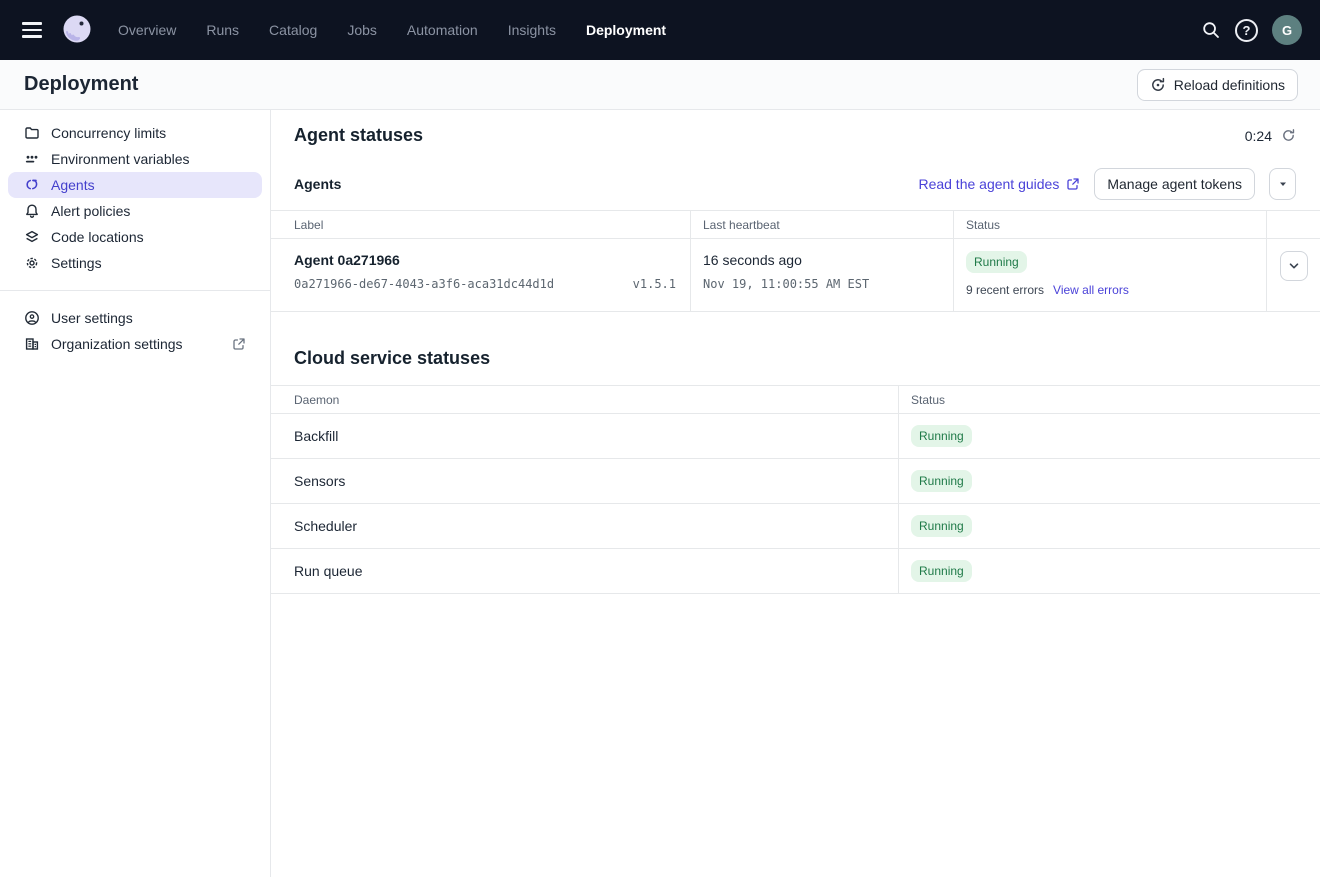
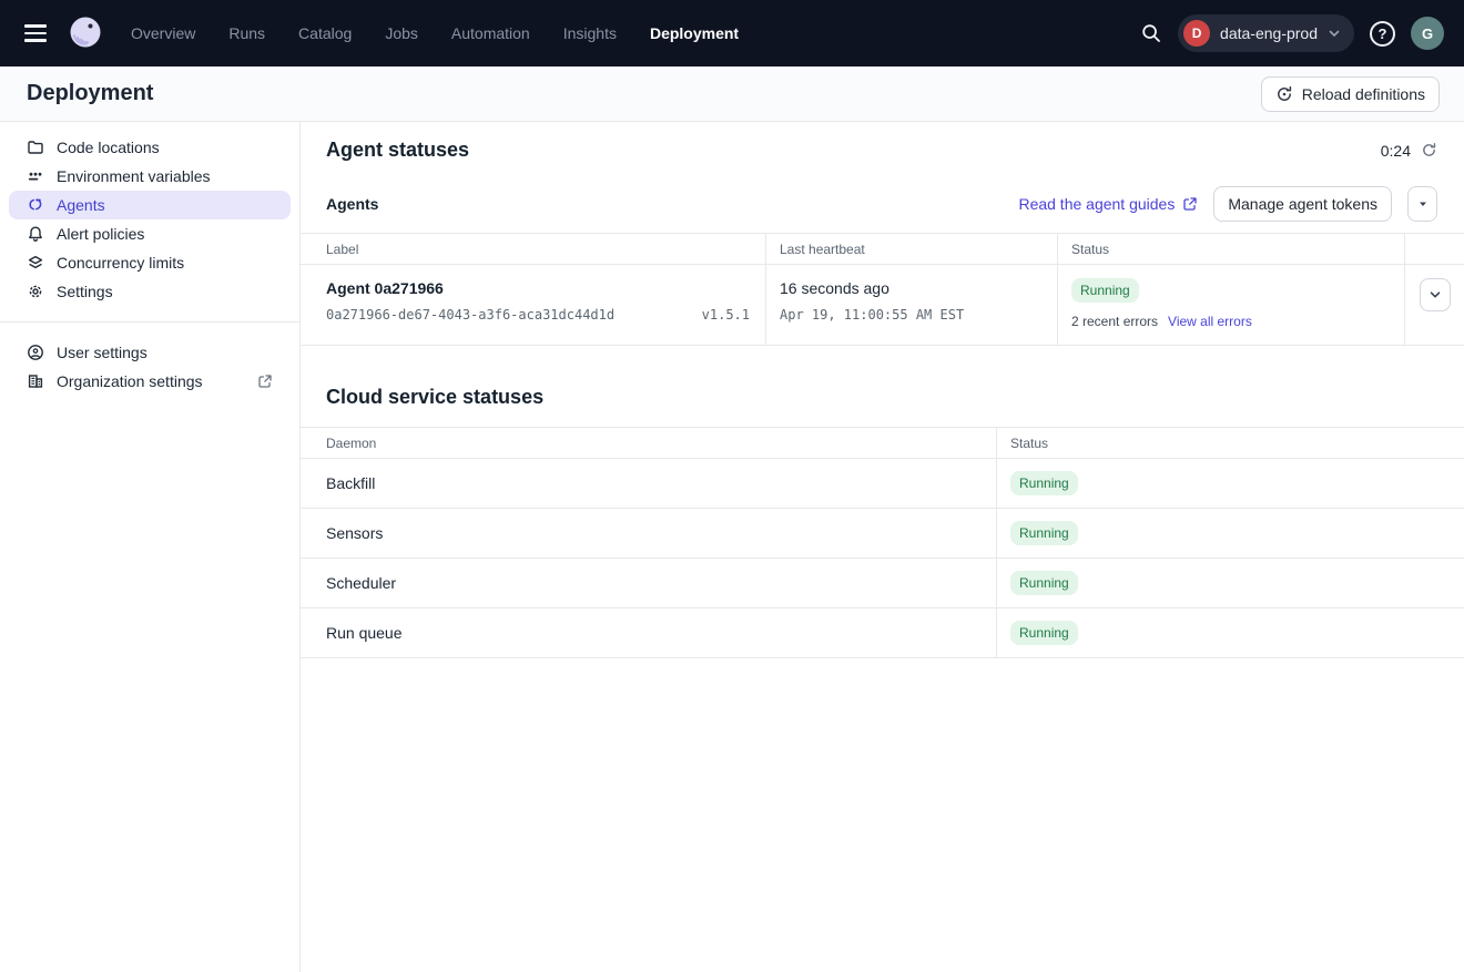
  Overview
  Runs
  Catalog
  Jobs
  Automation
  Insights
  Deployment
+ D
+ data-eng-prod
  ?
  G
  Deployment
  Reload definitions
- Concurrency limits
+ Code locations
  Environment variables
  Agents
  Alert policies
- Code locations
+ Concurrency limits
  Settings
  User settings
  Organization settings
  Agent statuses
  0:24
  Agents
  Read the agent guides
  Manage agent tokens
  Label
  Last heartbeat
  Status
  Agent 0a271966
  0a271966-de67-4043-a3f6-aca31dc44d1d
  v1.5.1
  16 seconds ago
- Nov 19, 11:00:55 AM EST
+ Apr 19, 11:00:55 AM EST
  Running
- 9 recent errors
+ 2 recent errors
  View all errors
  Cloud service statuses
  Daemon
  Status
  Backfill
  Running
  Sensors
  Running
  Scheduler
  Running
  Run queue
  Running
